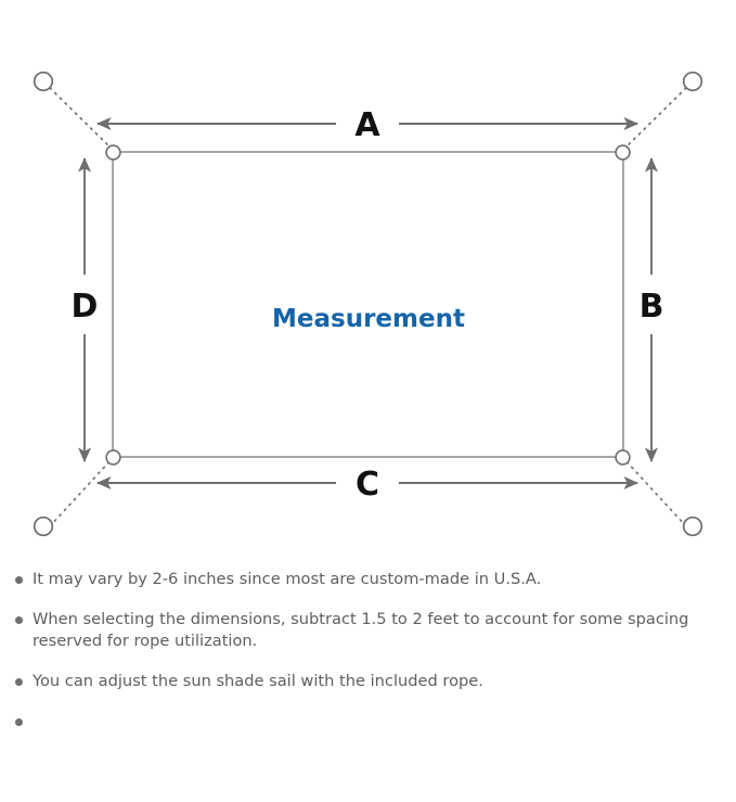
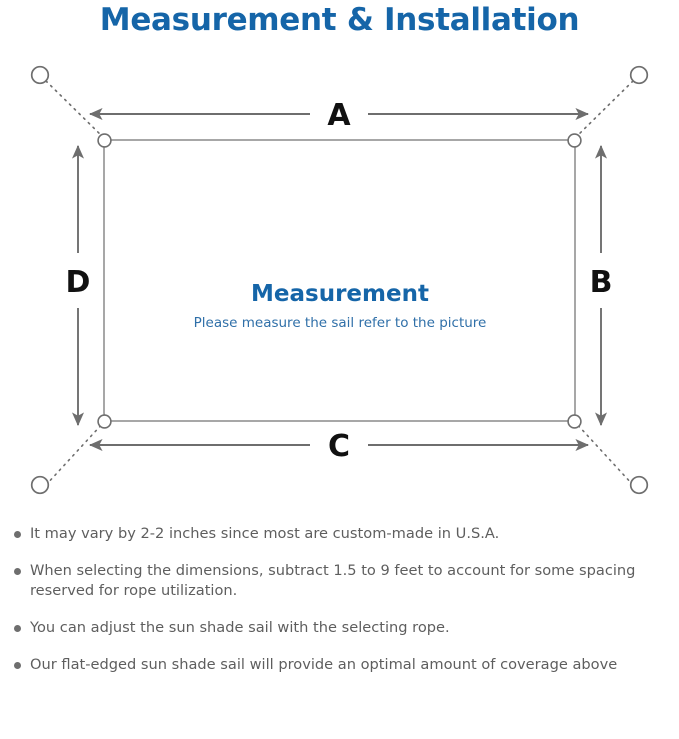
+ Measurement & Installation
  A
  C
  D
  B
  Measurement
+ Please measure the sail refer to the picture
- It may vary by 2-6 inches since most are custom-made in U.S.A.
+ It may vary by 2-2 inches since most are custom-made in U.S.A.
- When selecting the dimensions, subtract 1.5 to 2 feet to account for some spacing
+ When selecting the dimensions, subtract 1.5 to 9 feet to account for some spacing
  reserved for rope utilization.
- You can adjust the sun shade sail with the included rope.
+ You can adjust the sun shade sail with the selecting rope.
+ Our flat-edged sun shade sail will provide an optimal amount of coverage above
